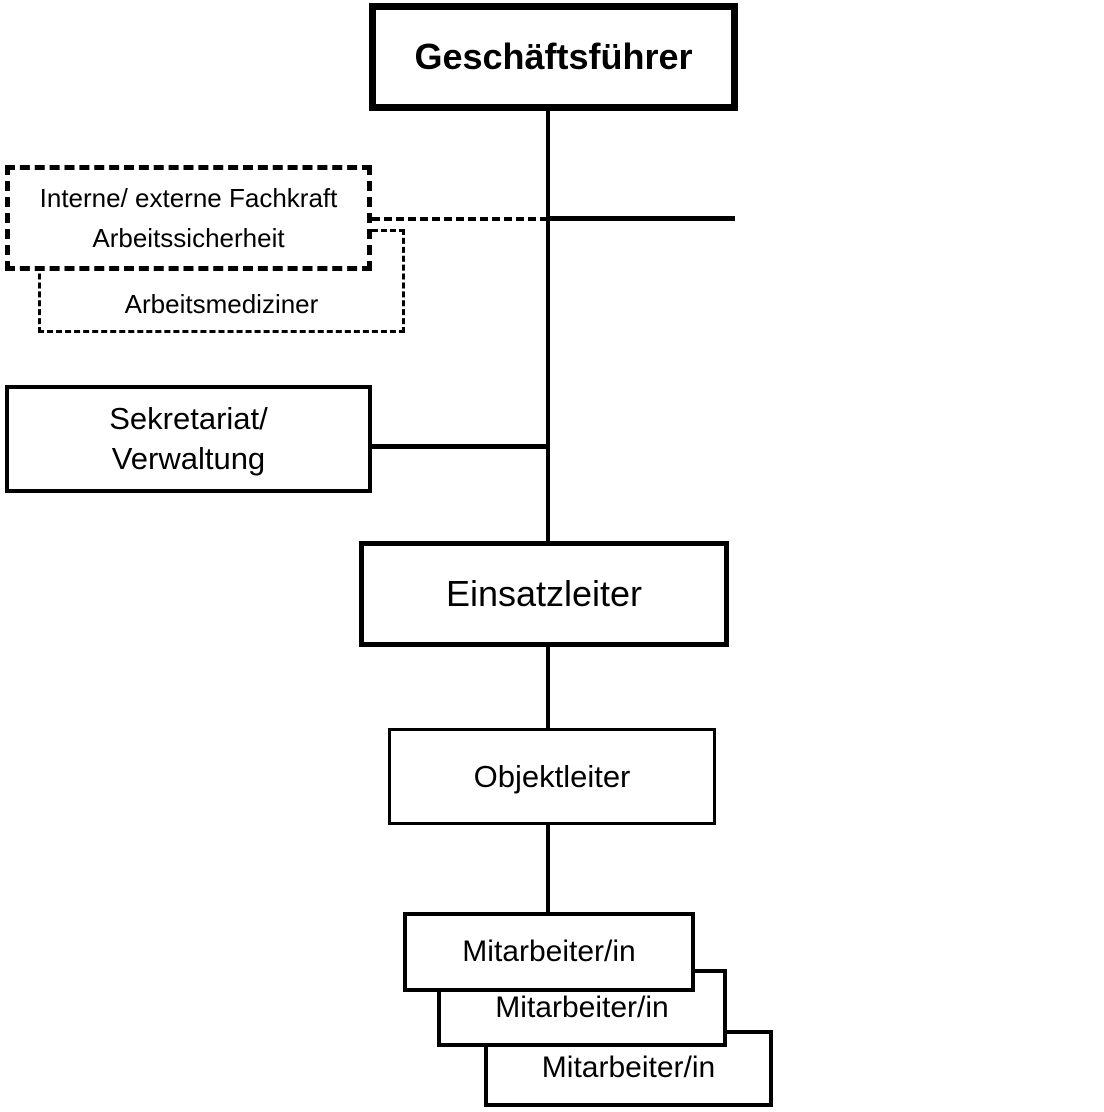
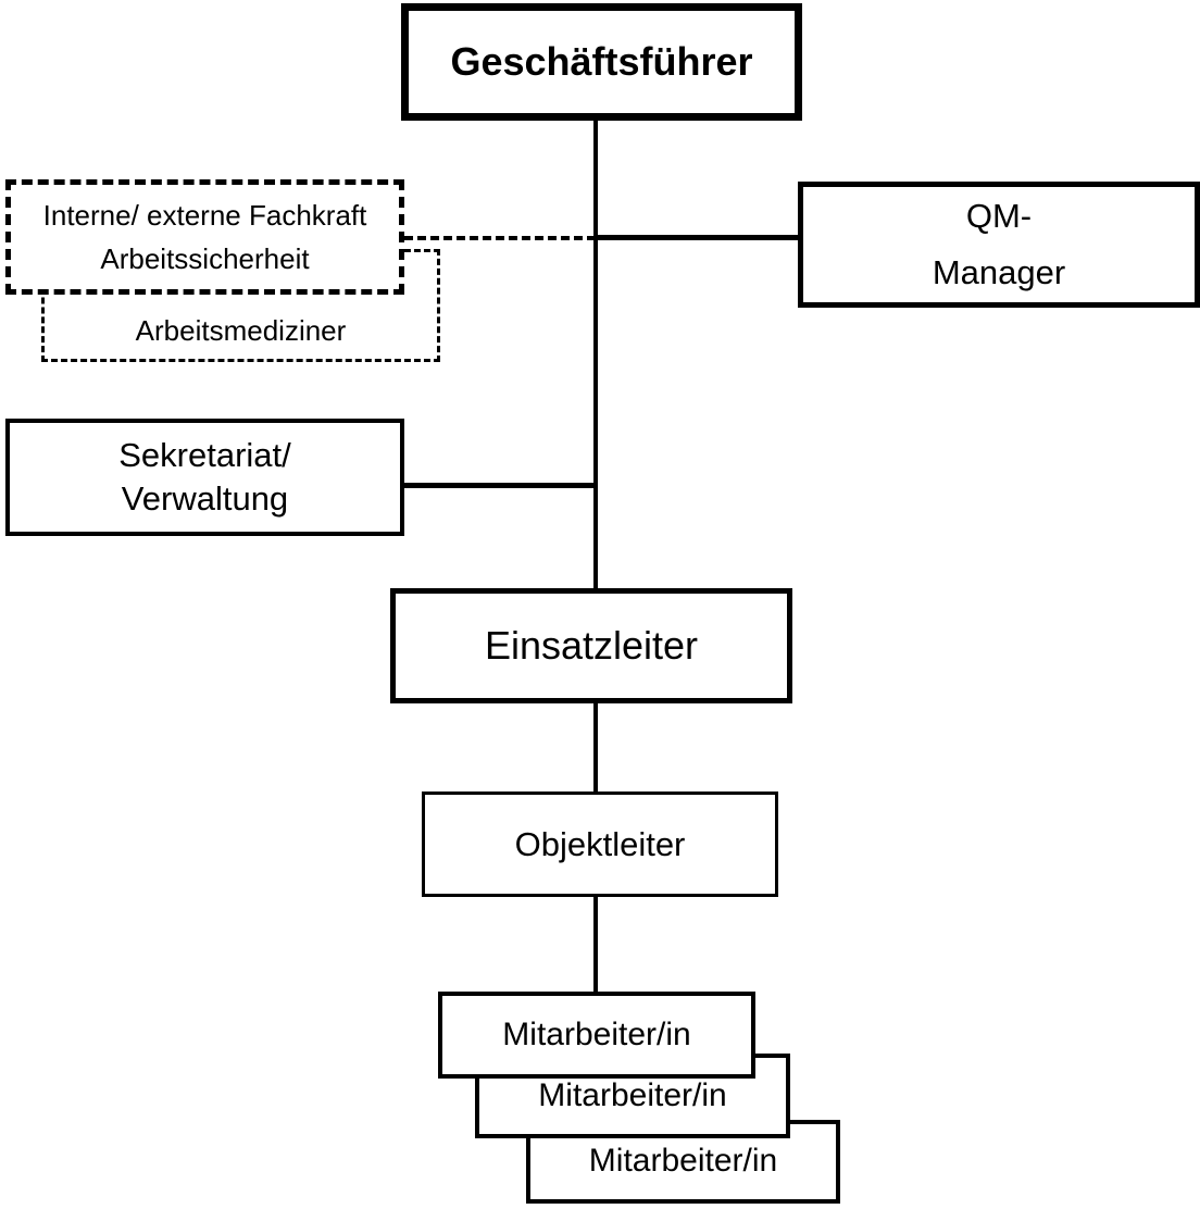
  Geschäftsführer
  Arbeitsmediziner
  Interne/ externe Fachkraft
  Arbeitssicherheit
+ QM-
+ Manager
  Sekretariat/
  Verwaltung
  Einsatzleiter
  Objektleiter
  Mitarbeiter/in
  Mitarbeiter/in
  Mitarbeiter/in
